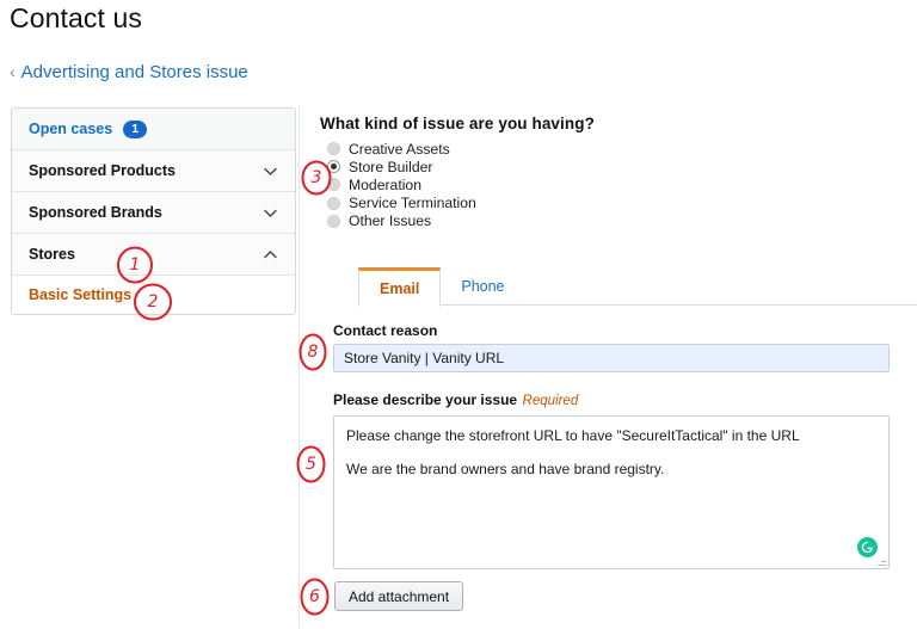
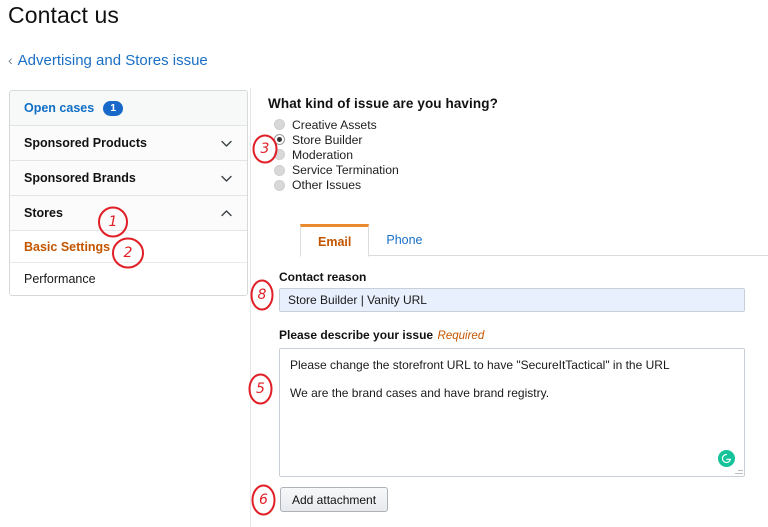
  Contact us
  ‹
  Advertising and Stores issue
  Open cases
  1
  Sponsored Products
  Sponsored Brands
  Stores
  Basic Settings
+ Performance
  What kind of issue are you having?
  Creative Assets
  Store Builder
  Moderation
  Service Termination
  Other Issues
  Email
  Phone
  Contact reason
- Store Vanity | Vanity URL
+ Store Builder | Vanity URL
  Please describe your issue Required
  Please change the storefront URL to have "SecureItTactical" in the URL
- We are the brand owners and have brand registry.
+ We are the brand cases and have brand registry.
  Add attachment
  1
  2
  3
  8
  5
  6
